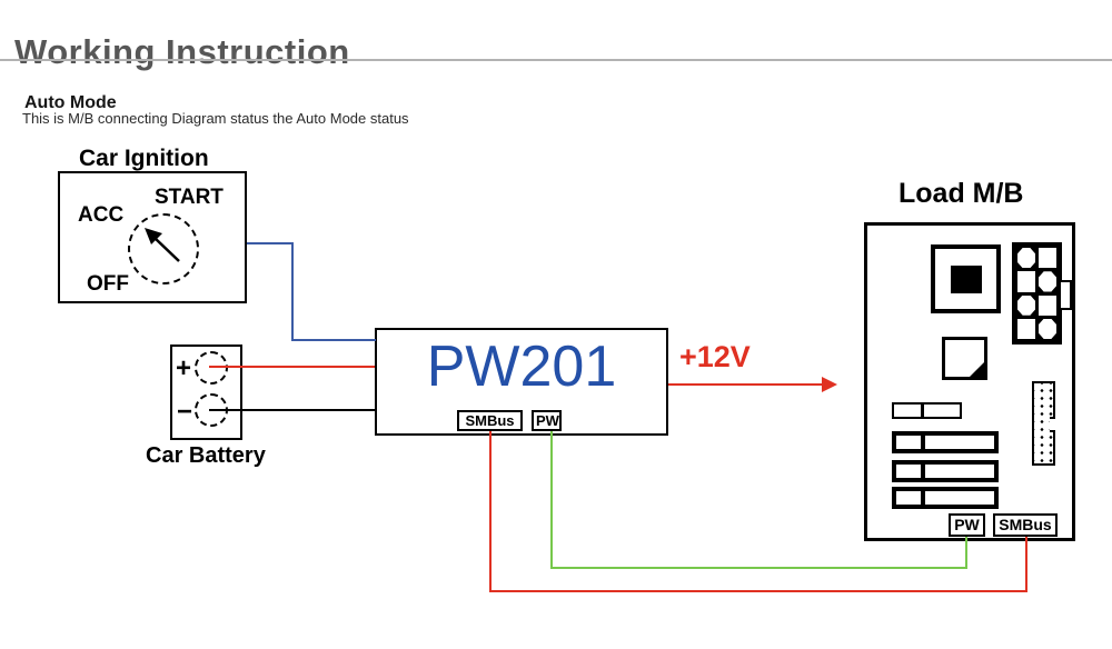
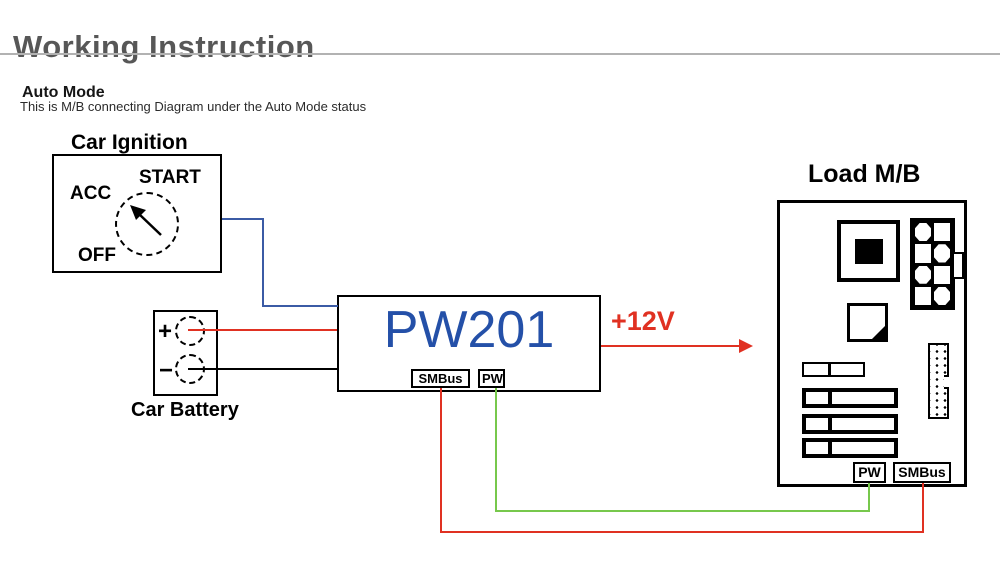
  Working Instruction
  Auto Mode
- This is M/B connecting Diagram status the Auto Mode status
+ This is M/B connecting Diagram under the Auto Mode status
  Car Ignition
  START
  ACC
  OFF
  +
  −
  Car Battery
  PW201
  SMBus
  PW
  +12V
  Load M/B
  PW
  SMBus
